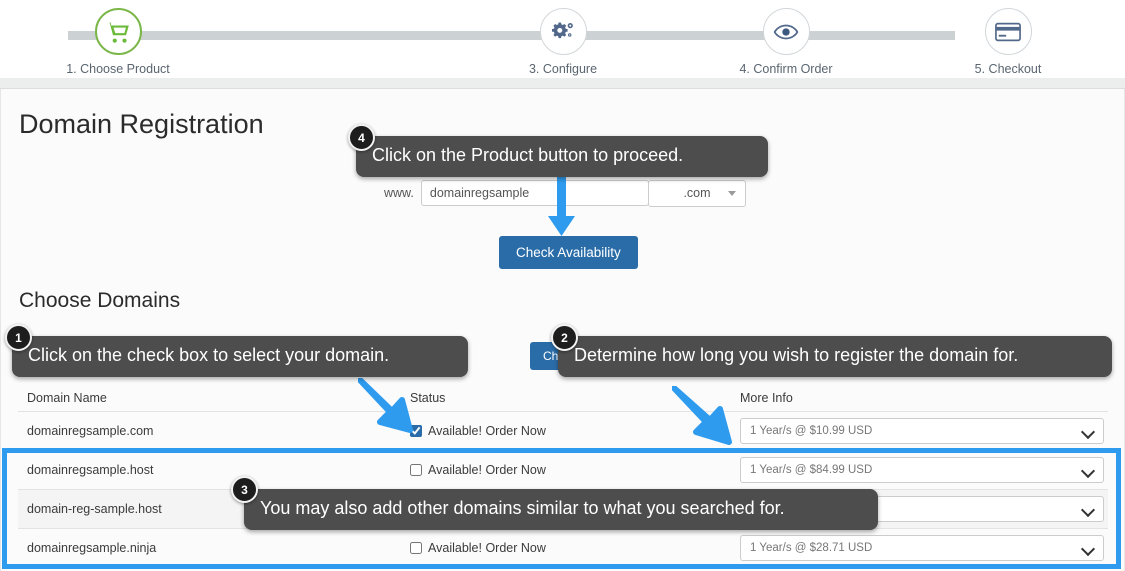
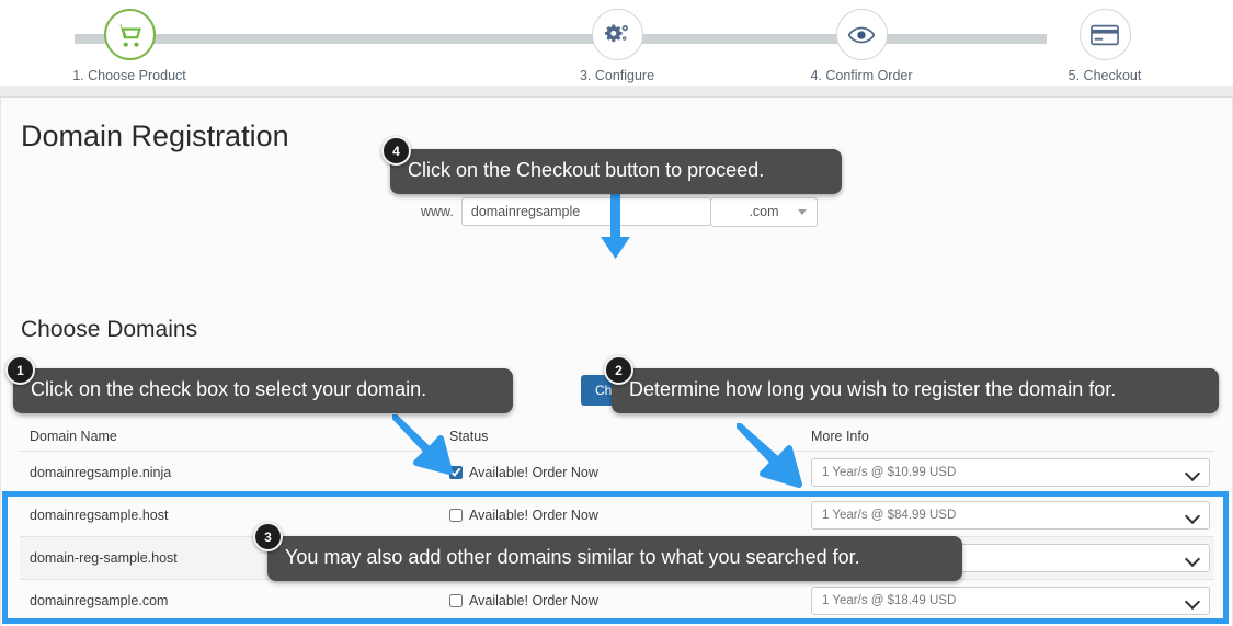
  1. Choose Product
  3. Configure
  4. Confirm Order
  5. Checkout
  Domain Registration
  Choose Domains
  www.
  domainregsample
  .com
- Check Availability
  Domain Name
  Status
  More Info
- domainregsample.com
+ domainregsample.ninja
  Available! Order Now
  1 Year/s @ $10.99 USD
  domainregsample.host
  Available! Order Now
  1 Year/s @ $84.99 USD
  domain-reg-sample.host
- domainregsample.ninja
+ domainregsample.com
  Available! Order Now
- 1 Year/s @ $28.71 USD
+ 1 Year/s @ $18.49 USD
- Click on the Product button to proceed.
+ Click on the Checkout button to proceed.
  4
  Click on the check box to select your domain.
  1
  Determine how long you wish to register the domain for.
  2
  You may also add other domains similar to what you searched for.
  3
